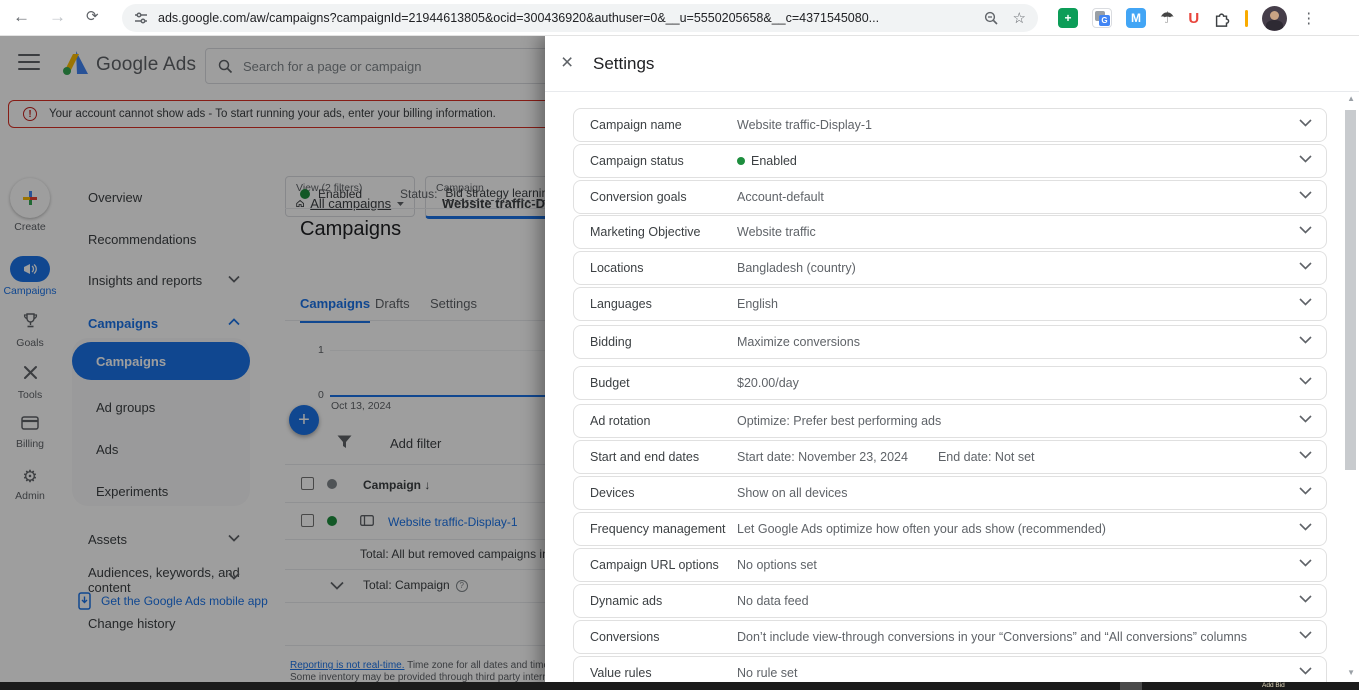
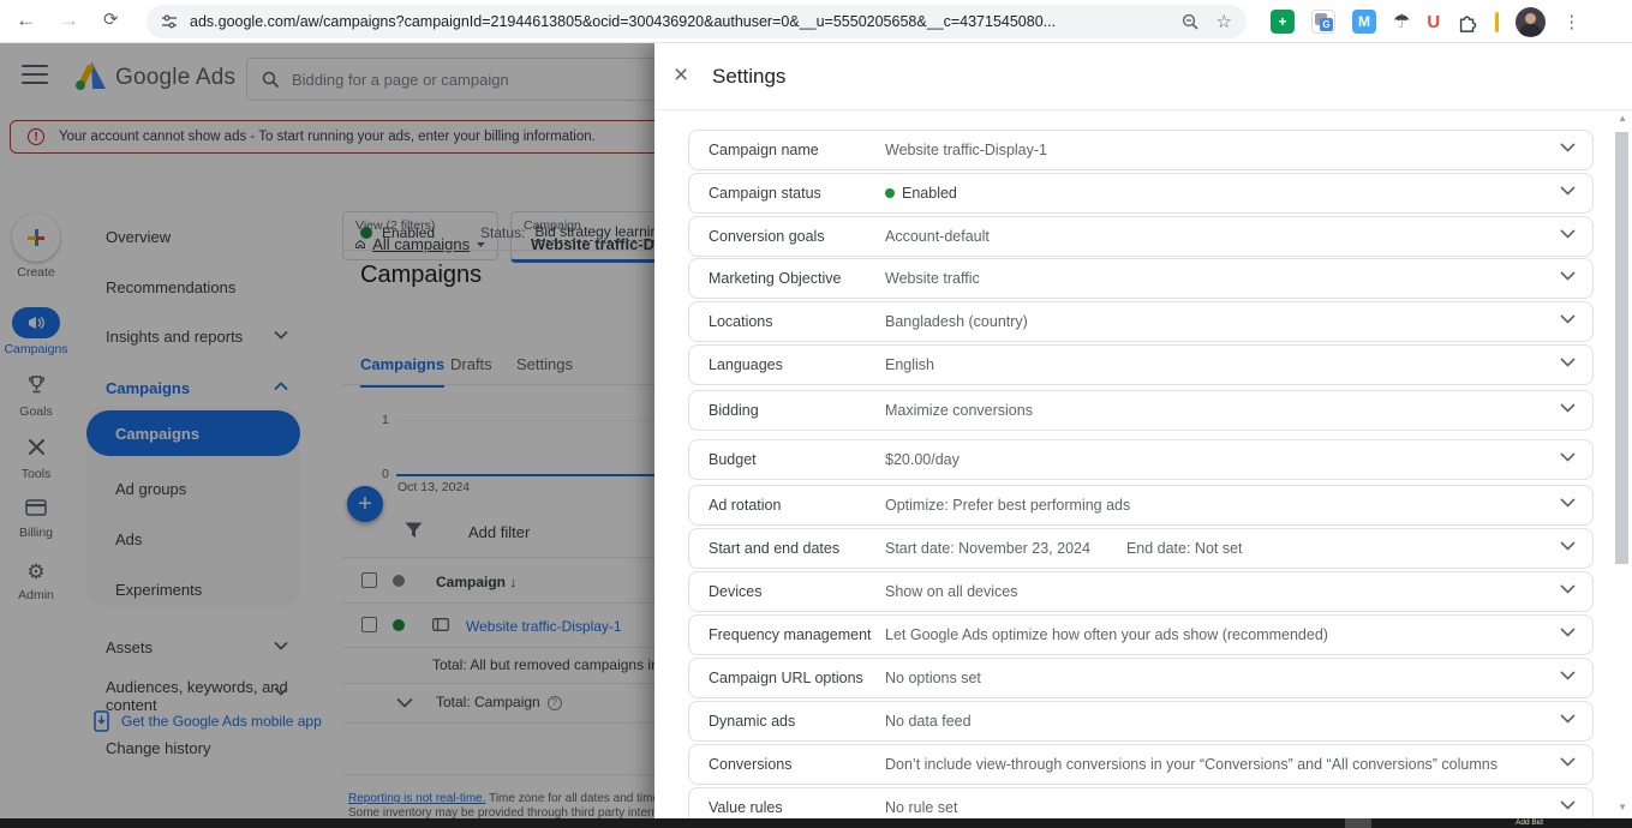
  ←
  →
  ⟳
  ads.google.com/aw/campaigns?campaignId=21944613805&ocid=300436920&authuser=0&__u=5550205658&__c=4371545080...
  ☆
  +
  G
  M
  ☂
  U
  ⋮
  Google Ads
- Search for a page or campaign
+ Bidding for a page or campaign
  !
  Your account cannot show ads - To start running your ads, enter your billing information.
  Create
  Campaigns
  Goals
  Tools
  Billing
  ⚙
  Admin
  Overview
  Recommendations
  Insights and reports
  Campaigns
  Campaigns
  Ad groups
  Ads
  Experiments
  Assets
  Audiences, keywords, and
  content
  Change history
  Get the Google Ads mobile app
  View (2 filters)
  All campaigns
  Campaign
  Website traffic-D
  Enabled
  Status:
  Bid strategy learni
  Campaigns
  Campaigns
  Drafts
  Settings
  1
  0
  Oct 13, 2024
  +
  Add filter
  Campaign ↓
  Website traffic-Display-1
  Total: All but removed campaigns i
  Total: Campaign ?
  Reporting is not real-time. Time zone for all dates and tim
  Some inventory may be provided through third party inter
  ×
  Settings
  Campaign name
  Website traffic-Display-1
  Campaign status
  Enabled
  Conversion goals
  Account-default
  Marketing Objective
  Website traffic
  Locations
  Bangladesh (country)
  Languages
  English
  Bidding
  Maximize conversions
  Budget
  $20.00/day
  Ad rotation
  Optimize: Prefer best performing ads
  Start and end dates
  Start date: November 23, 2024
  End date: Not set
  Devices
  Show on all devices
  Frequency management
  Let Google Ads optimize how often your ads show (recommended)
  Campaign URL options
  No options set
  Dynamic ads
  No data feed
  Conversions
  Don’t include view-through conversions in your “Conversions” and “All conversions” columns
  Value rules
  No rule set
  ▲
  ▼
